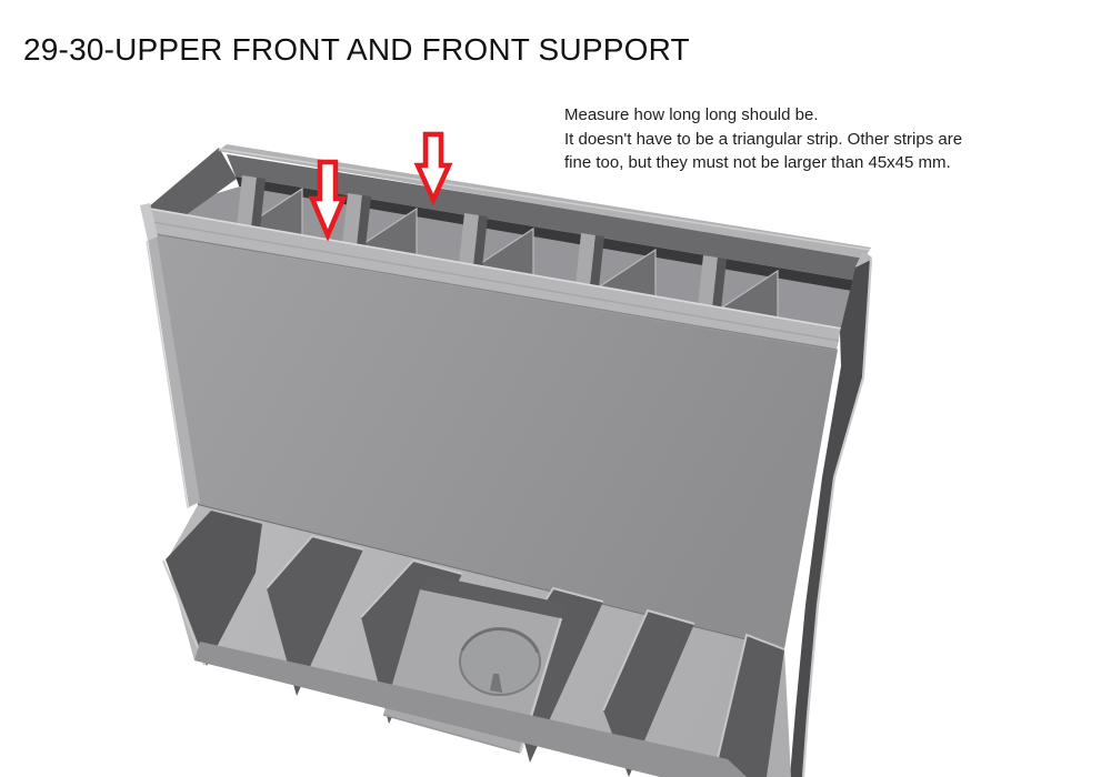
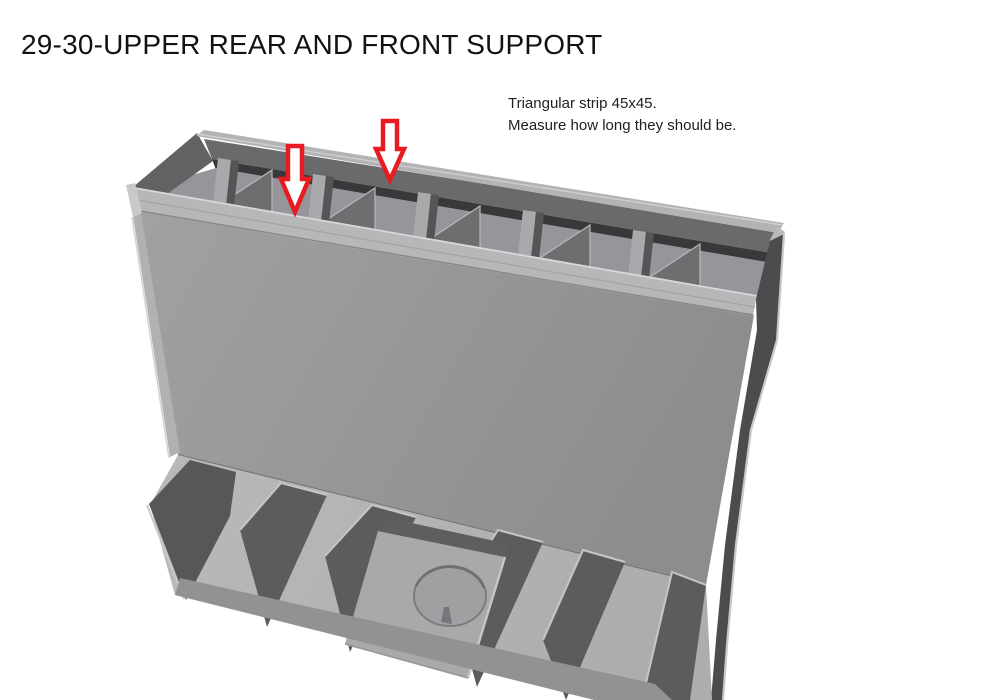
- 29-30-UPPER FRONT AND FRONT SUPPORT
+ 29-30-UPPER REAR AND FRONT SUPPORT
+ Triangular strip 45x45.
- Measure how long long should be.
+ Measure how long they should be.
- It doesn't have to be a triangular strip. Other strips are
- fine too, but they must not be larger than 45x45 mm.
